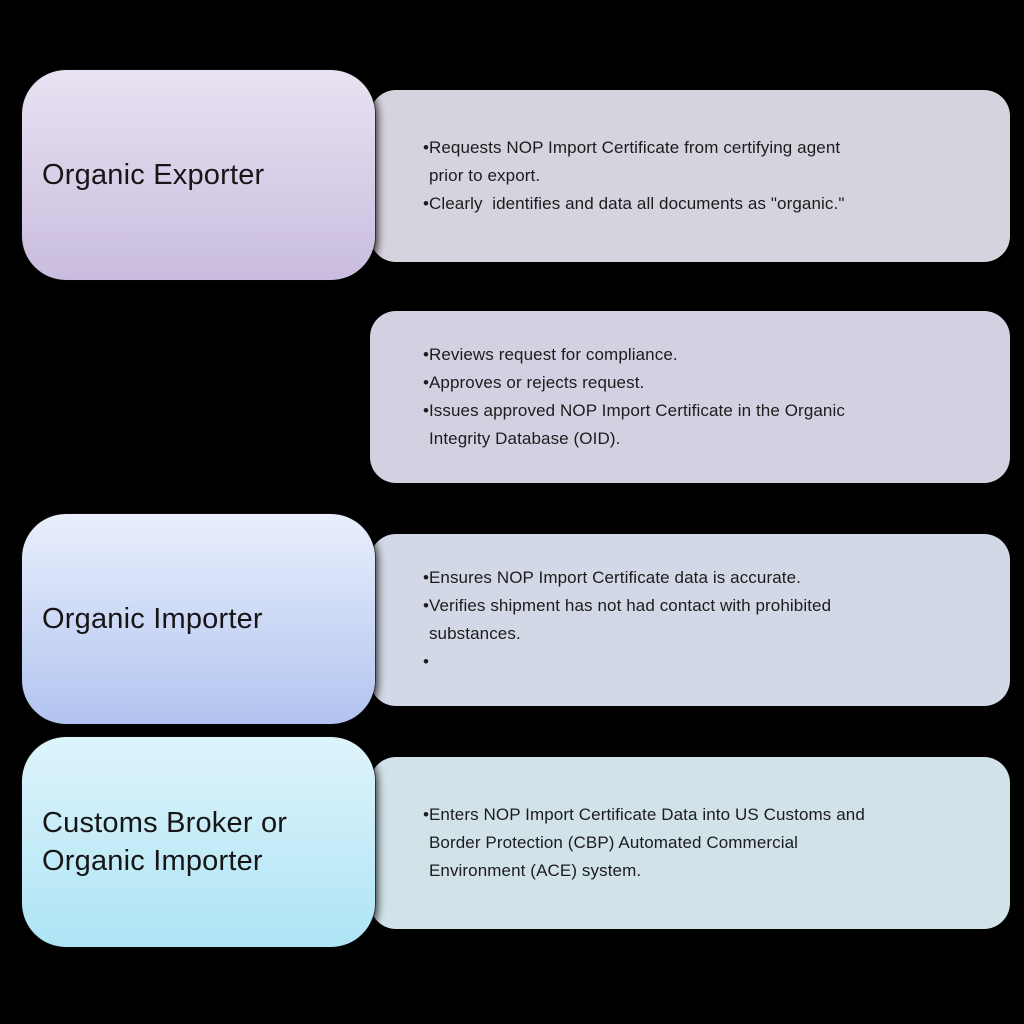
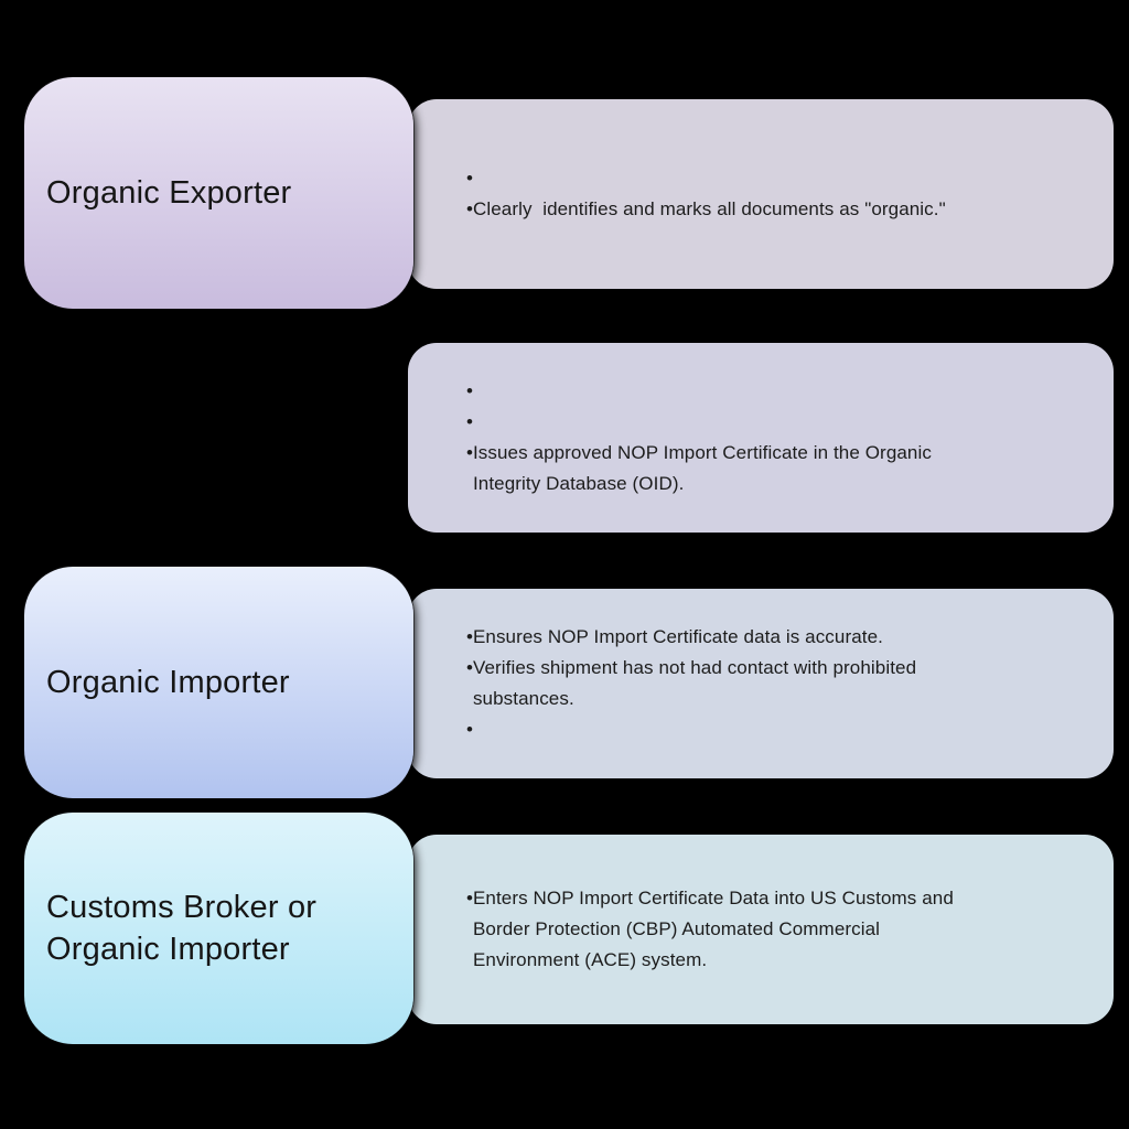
  •
- Requests NOP Import Certificate from certifying agent
- prior to export.
  •
- Clearly identifies and data all documents as "organic."
+ Clearly identifies and marks all documents as "organic."
  Organic Exporter
  •
- Reviews request for compliance.
  •
- Approves or rejects request.
  •
  Issues approved NOP Import Certificate in the Organic
  Integrity Database (OID).
  •
  Ensures NOP Import Certificate data is accurate.
  •
  Verifies shipment has not had contact with prohibited
  substances.
  •
  Organic Importer
  •
  Enters NOP Import Certificate Data into US Customs and
  Border Protection (CBP) Automated Commercial
  Environment (ACE) system.
  Customs Broker or
  Organic Importer
